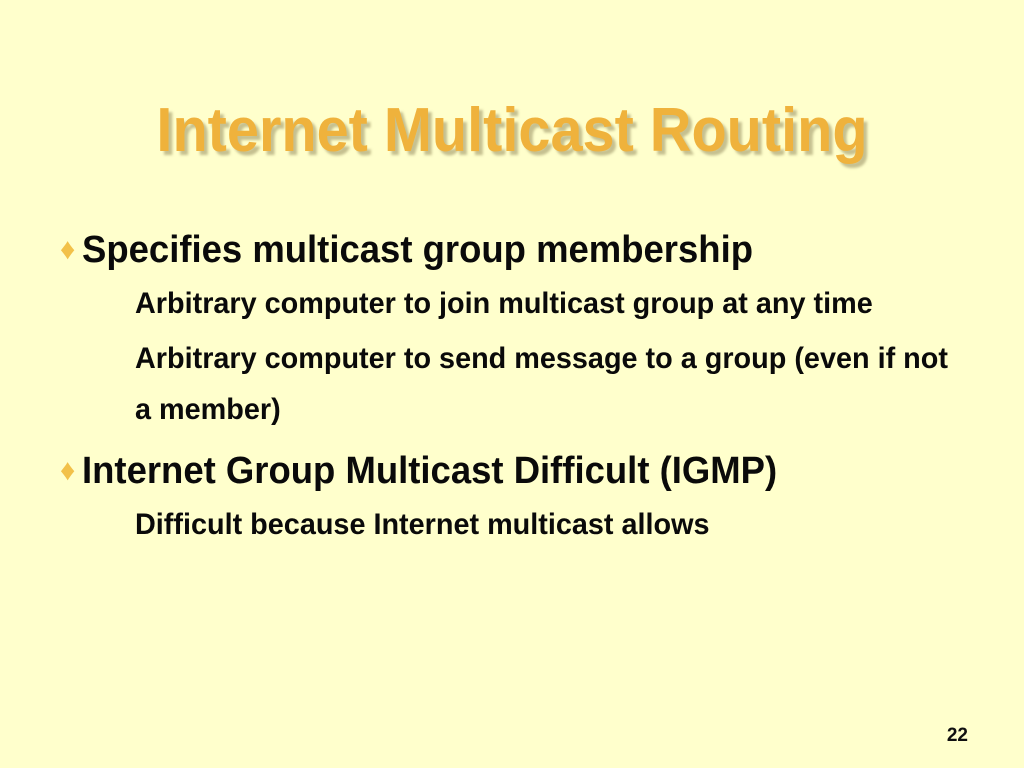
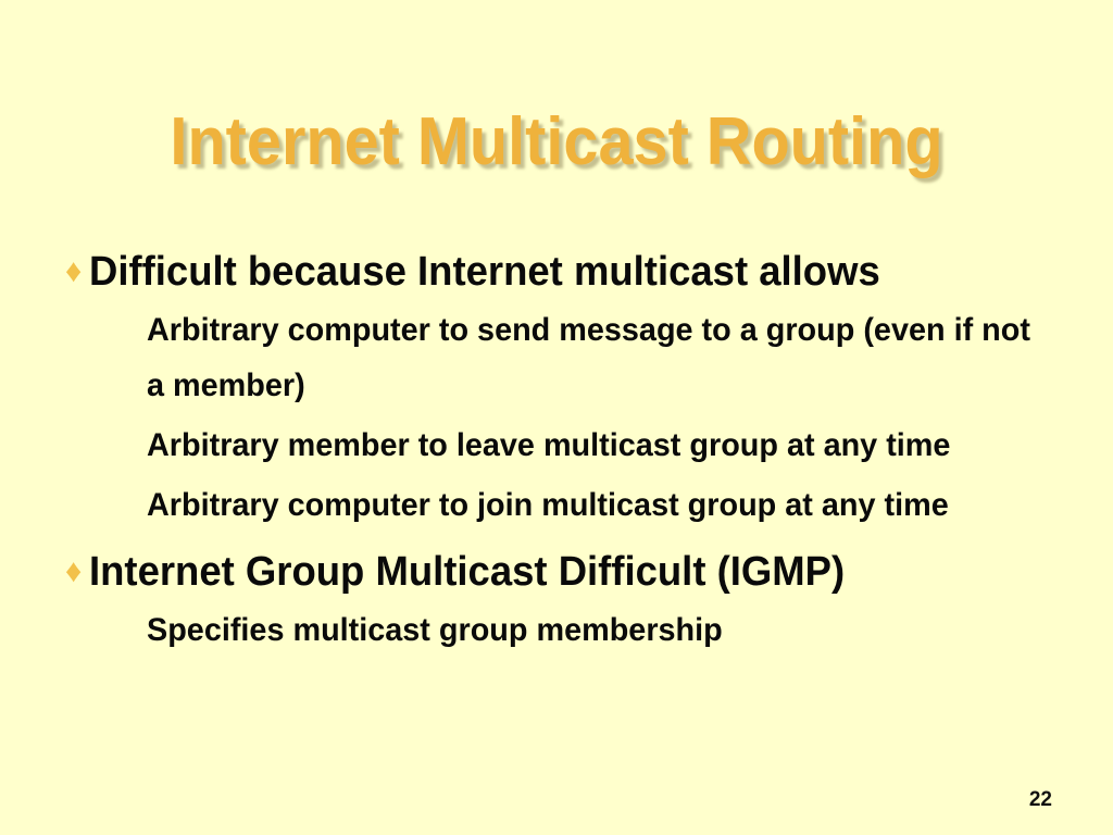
  Internet Multicast Routing
  ♦
- Specifies multicast group membership
+ Difficult because Internet multicast allows
- Arbitrary computer to join multicast group at any time
+ Arbitrary computer to send message to a group (even if not a member)
+ Arbitrary member to leave multicast group at any time
- Arbitrary computer to send message to a group (even if not a member)
+ Arbitrary computer to join multicast group at any time
  ♦
  Internet Group Multicast Difficult (IGMP)
- Difficult because Internet multicast allows
+ Specifies multicast group membership
  22
